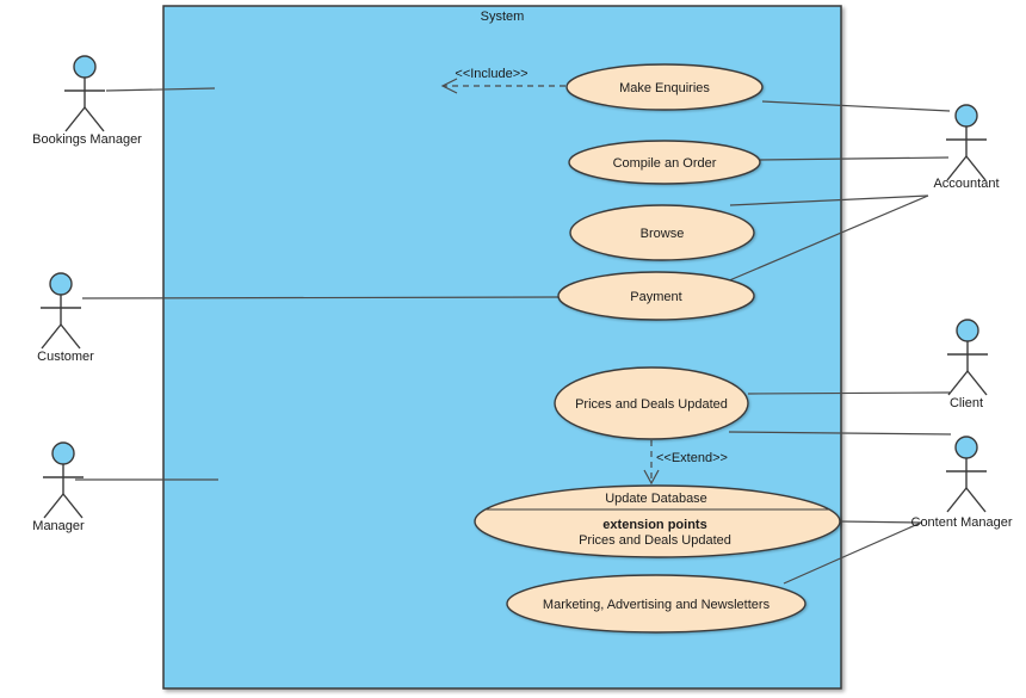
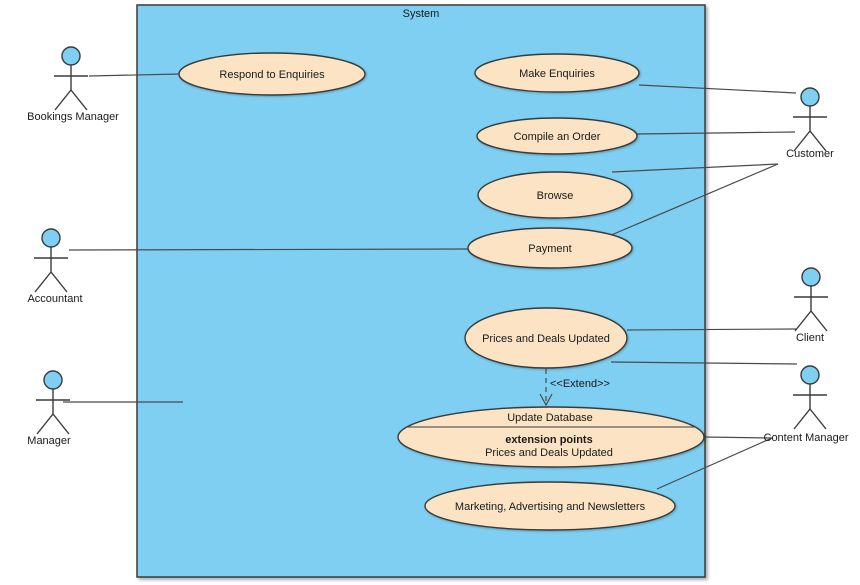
  System
- <<Include>>
  <<Extend>>
+ Respond to Enquiries
  Make Enquiries
  Compile an Order
  Browse
  Payment
  Prices and Deals Updated
  Update Database
  extension points
  Prices and Deals Updated
  Marketing, Advertising and Newsletters
  Bookings Manager
- Customer
+ Accountant
  Manager
- Accountant
+ Customer
  Client
  Content Manager
